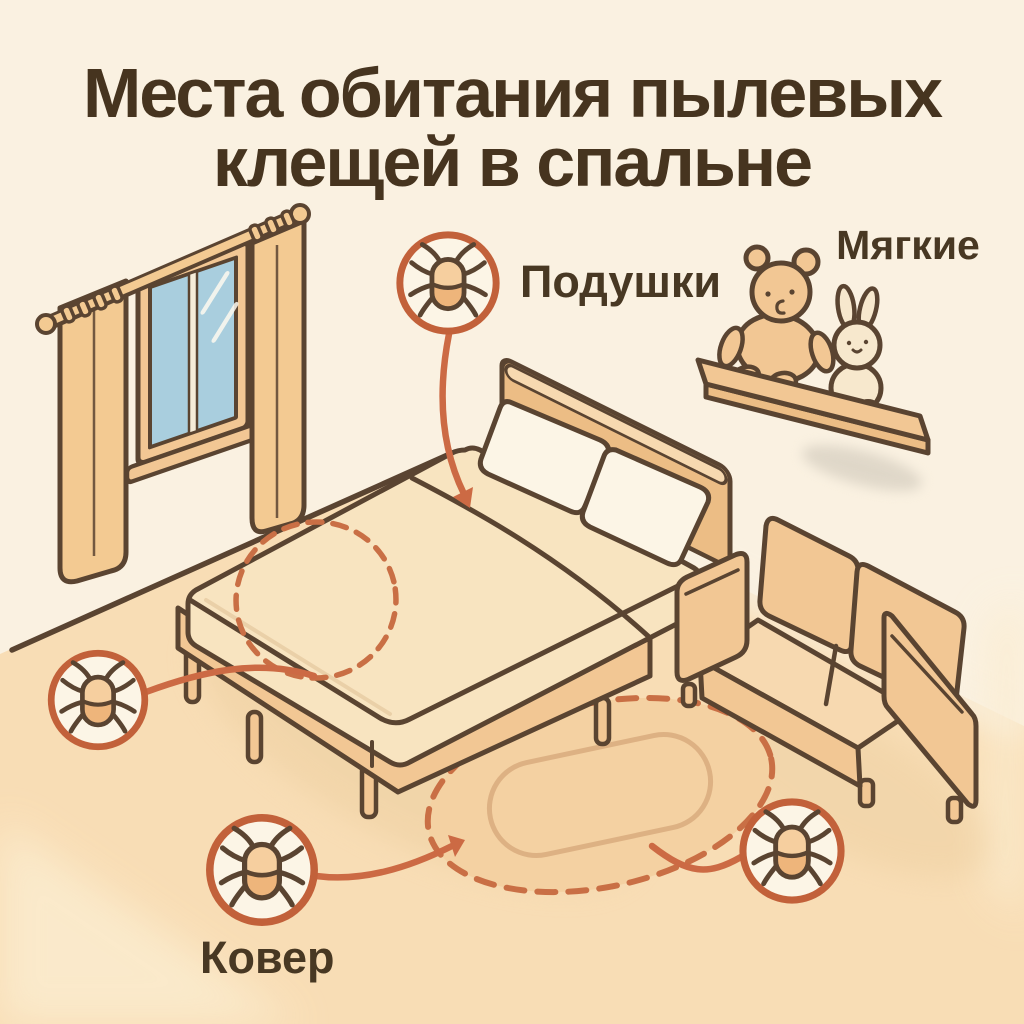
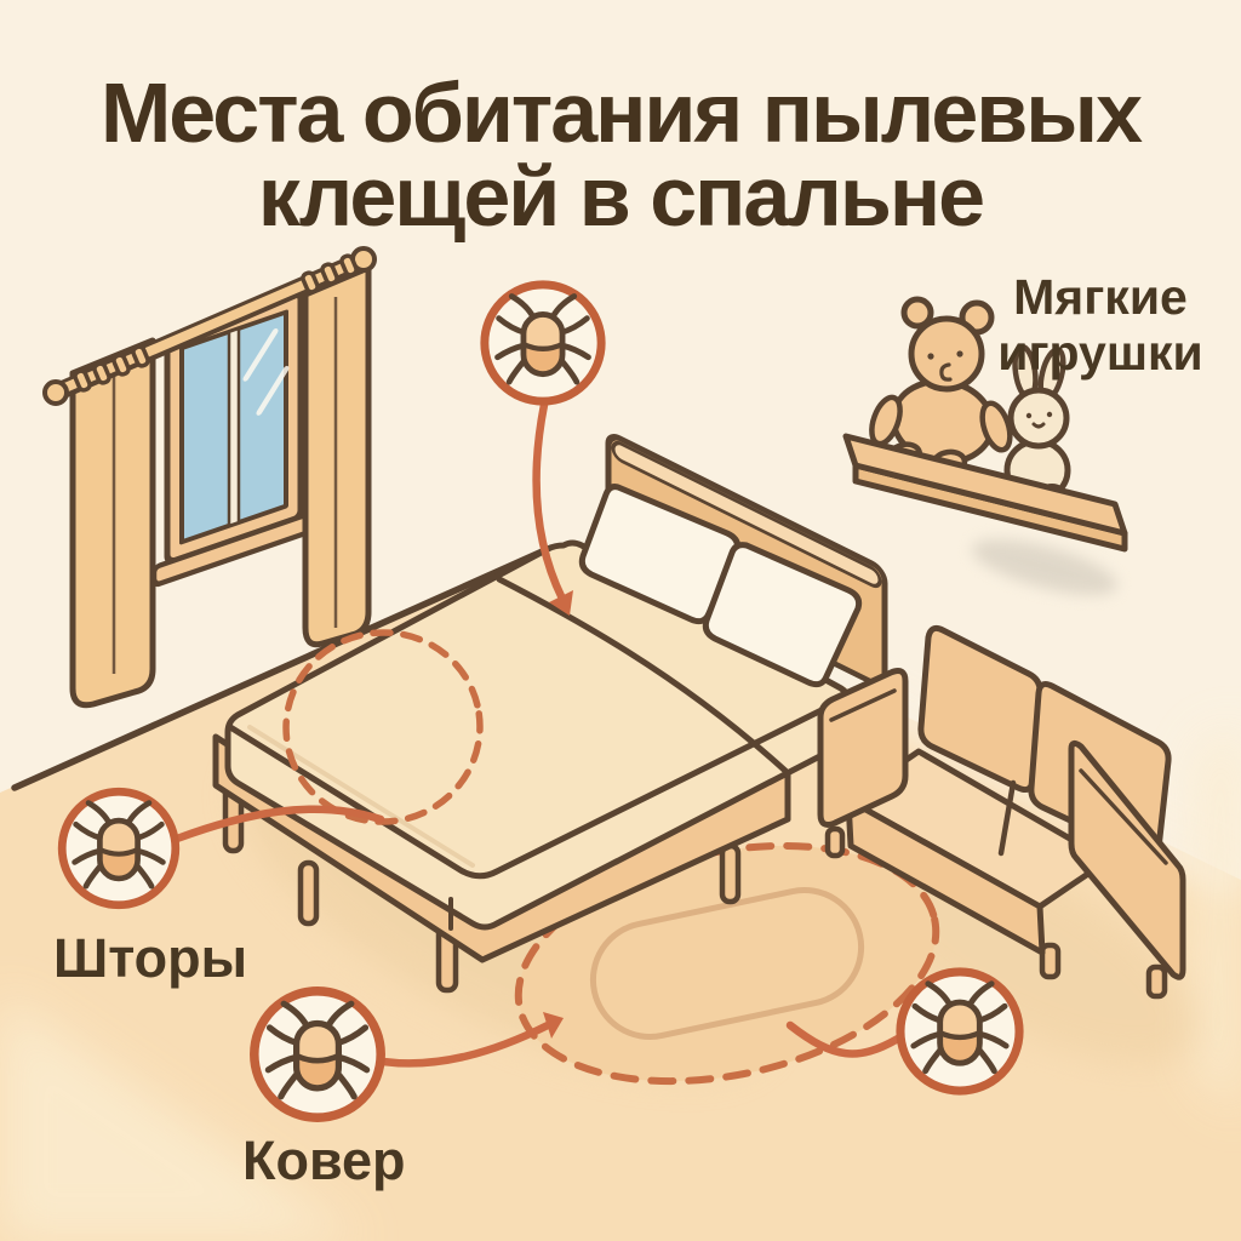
- Подушки
  Мягкие
+ игрушки
+ Шторы
  Ковер
  Места обитания пылевых
  клещей в спальне
